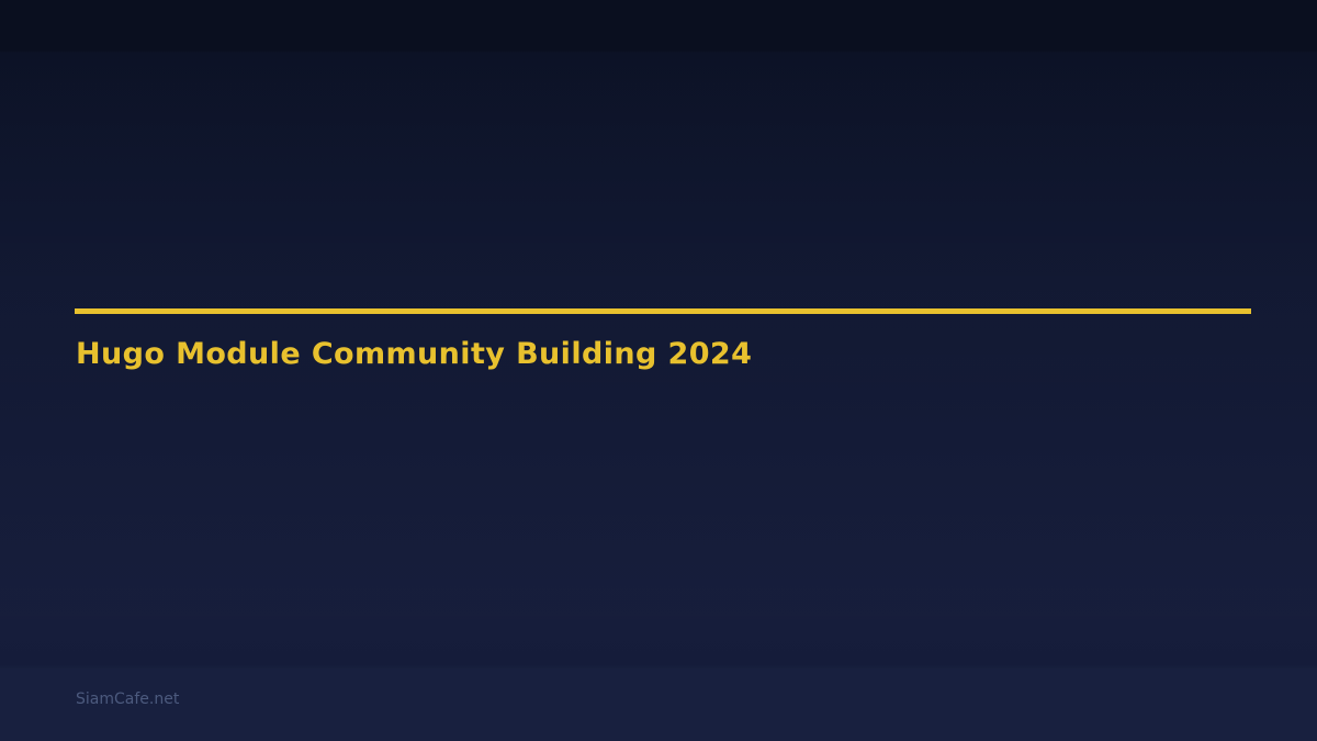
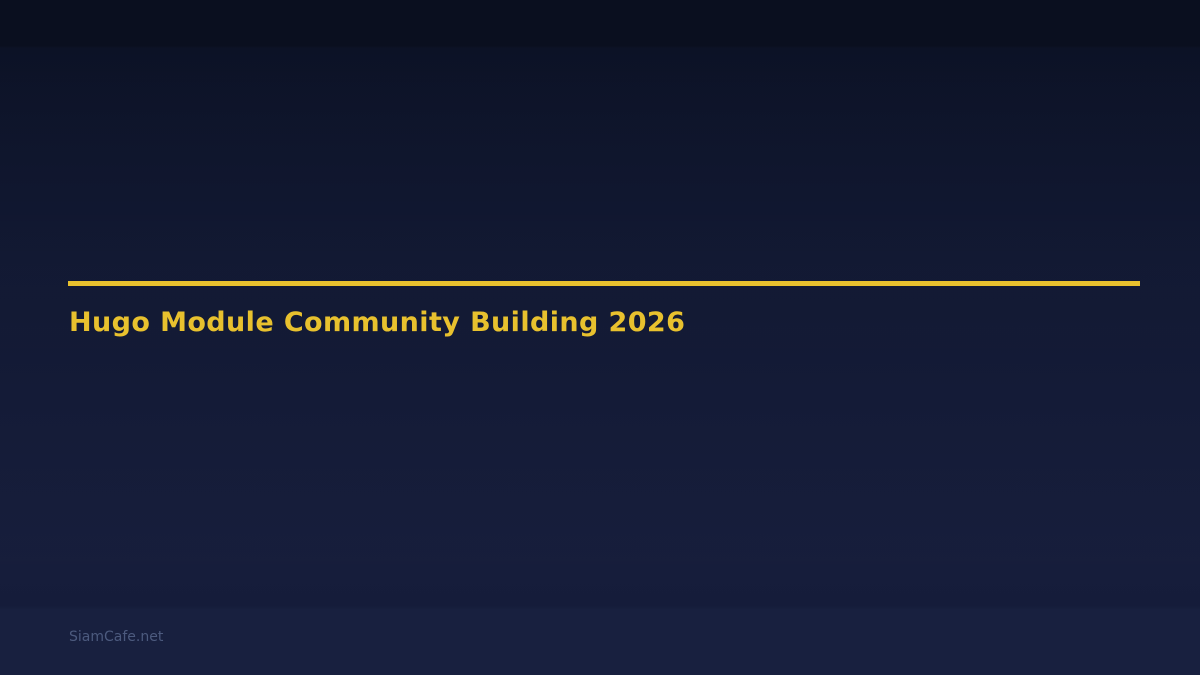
- Hugo Module Community Building 2024
+ Hugo Module Community Building 2026
  SiamCafe.net
